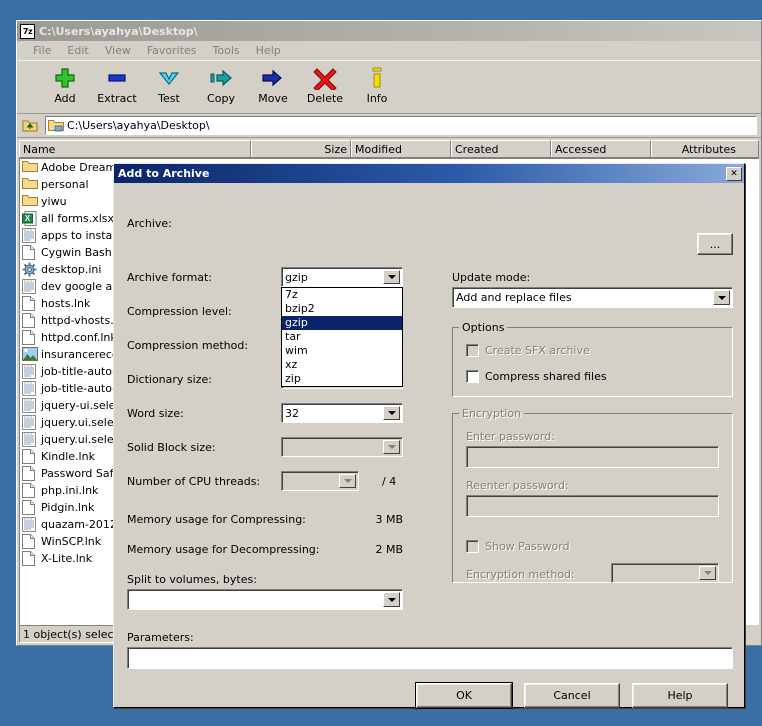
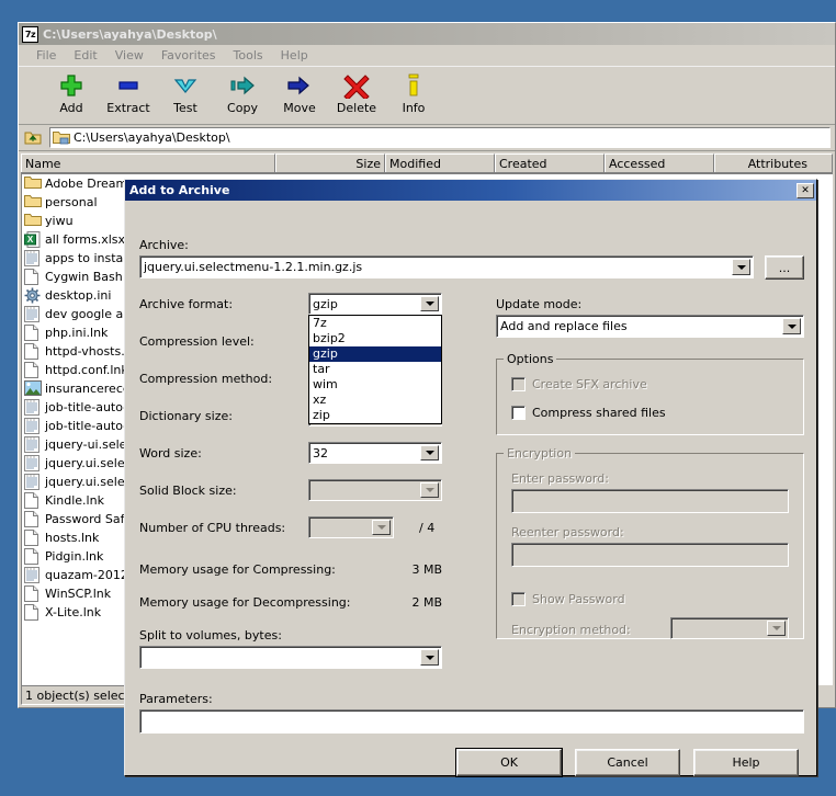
  7z
  C:\Users\ayahya\Desktop\
  File
  Edit
  View
  Favorites
  Tools
  Help
  Add
  Extract
  Test
  Copy
  Move
  Delete
  Info
  C:\Users\ayahya\Desktop\
  Name
  Size
  Modified
  Created
  Accessed
  Attributes
  personal
  yiwu
  X
  all forms.xlsx
  apps to insta
  Cygwin Bash
  desktop.ini
  dev google a
- hosts.lnk
+ php.ini.lnk
  httpd-vhosts.
  httpd.conf.ln
  insurancerec
  job-title-auto
  job-title-auto
  jquery-ui.sel
  jquery.ui.sele
  jquery.ui.sele
  Kindle.lnk
  Password Saf
- php.ini.lnk
+ hosts.lnk
  Pidgin.lnk
  quazam-201
  WinSCP.lnk
  X-Lite.lnk
  1 object(s) selec
  Add to Archive
  ✕
  Archive:
+ jquery.ui.selectmenu-1.2.1.min.gz.js
  ...
  Archive format:
  Compression level:
  Compression method:
  Dictionary size:
  Word size:
  Solid Block size:
  Number of CPU threads:
  Memory usage for Compressing:
  Memory usage for Decompressing:
  Split to volumes, bytes:
  Parameters:
  gzip
  32
  / 4
  3 MB
  2 MB
  Update mode:
  Add and replace files
  Options
  Create SFX archive
  Compress shared files
  Encryption
  Enter password:
  Reenter password:
  Show Password
  Encryption method:
  OK
  Cancel
  Help
  7z
  bzip2
  gzip
  tar
  wim
  xz
  zip
